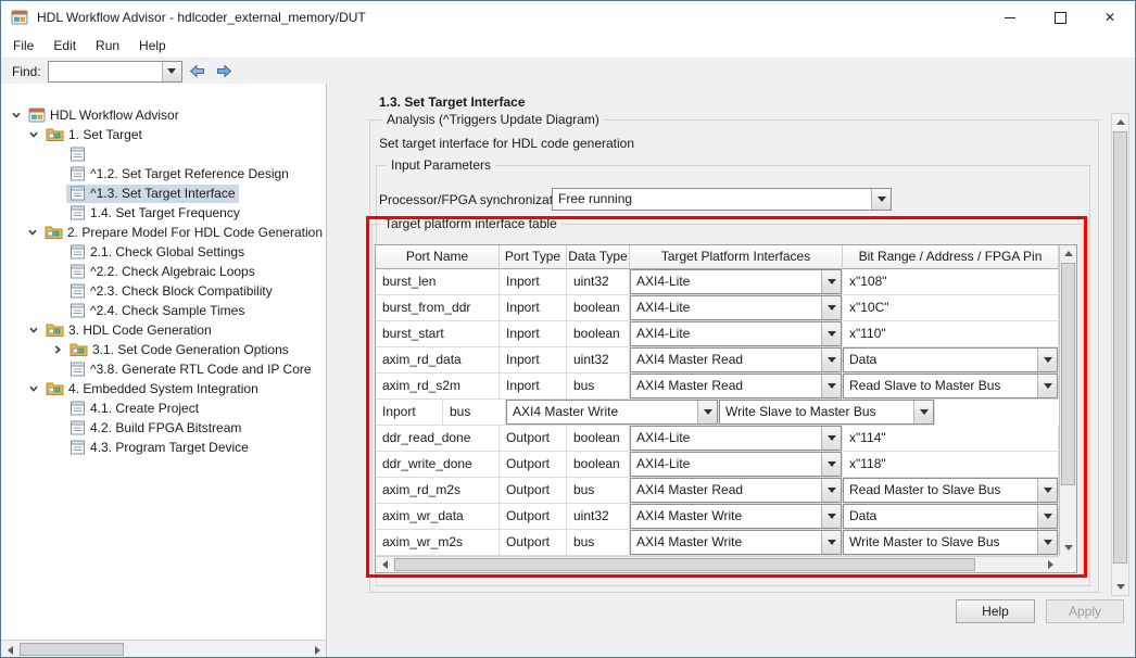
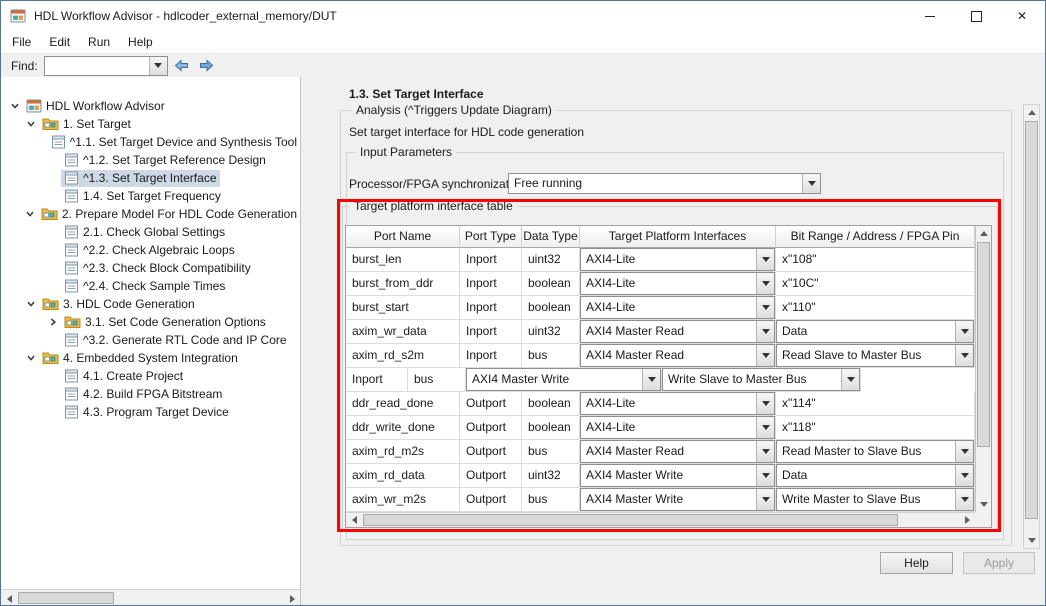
  HDL Workflow Advisor - hdlcoder_external_memory/DUT
  ✕
  File
  Edit
  Run
  Help
  Find:
  HDL Workflow Advisor
  1. Set Target
+ ^1.1. Set Target Device and Synthesis Tool
  ^1.2. Set Target Reference Design
  ^1.3. Set Target Interface
  1.4. Set Target Frequency
  2. Prepare Model For HDL Code Generation
  2.1. Check Global Settings
  ^2.2. Check Algebraic Loops
  ^2.3. Check Block Compatibility
  ^2.4. Check Sample Times
  3. HDL Code Generation
  3.1. Set Code Generation Options
- ^3.8. Generate RTL Code and IP Core
+ ^3.2. Generate RTL Code and IP Core
  4. Embedded System Integration
  4.1. Create Project
  4.2. Build FPGA Bitstream
  4.3. Program Target Device
  1.3. Set Target Interface
  Analysis (^Triggers Update Diagram)
  Set target interface for HDL code generation
  Input Parameters
  Processor/FPGA synchroniza
  Free running
  Target platform interface table
  Port Name
  Port Type
  Data Type
  Target Platform Interfaces
  Bit Range / Address / FPGA Pin
  burst_len
  Inport
  uint32
  AXI4-Lite
  x"108"
  burst_from_ddr
  Inport
  boolean
  AXI4-Lite
  x"10C"
  burst_start
  Inport
  boolean
  AXI4-Lite
  x"110"
- axim_rd_data
+ axim_wr_data
  Inport
  uint32
  AXI4 Master Read
  Data
  axim_rd_s2m
  Inport
  bus
  AXI4 Master Read
  Read Slave to Master Bus
  Inport
  bus
  AXI4 Master Write
  Write Slave to Master Bus
  ddr_read_done
  Outport
  boolean
  AXI4-Lite
  x"114"
  ddr_write_done
  Outport
  boolean
  AXI4-Lite
  x"118"
  axim_rd_m2s
  Outport
  bus
  AXI4 Master Read
  Read Master to Slave Bus
- axim_wr_data
+ axim_rd_data
  Outport
  uint32
  AXI4 Master Write
  Data
  axim_wr_m2s
  Outport
  bus
  AXI4 Master Write
  Write Master to Slave Bus
  Help
  Apply
